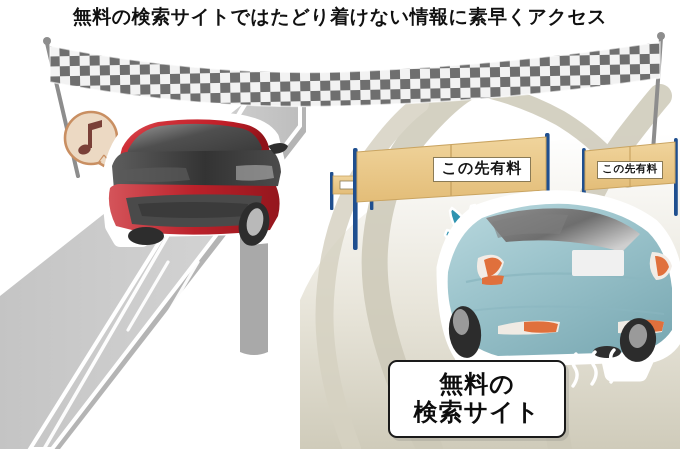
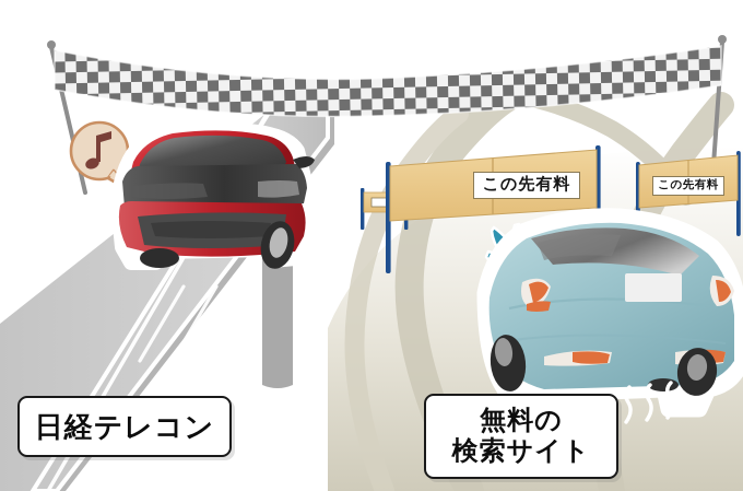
- 無料の検索サイトではたどり着けない情報に素早くアクセス
  この先有料
  この先有料
+ 日経テレコン
  無料の
  検索サイト
